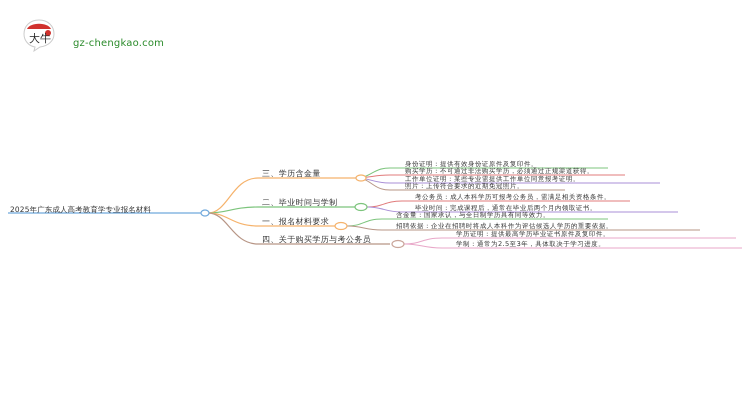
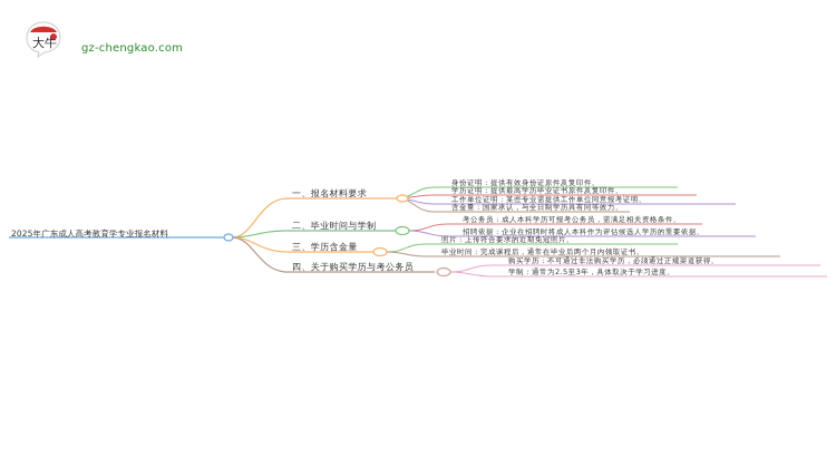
  大牛
  gz-chengkao.com
  2025年广东成人高考教育学专业报名材料
- 三、学历含金量
+ 一、报名材料要求
  二、毕业时间与学制
- 一、报名材料要求
+ 三、学历含金量
  四、关于购买学历与考公务员
  身份证明：提供有效身份证原件及复印件。
- 购买学历：不可通过非法购买学历，必须通过正规渠道获得。
+ 学历证明：提供最高学历毕业证书原件及复印件。
  工作单位证明：某些专业需提供工作单位同意报考证明。
- 照片：上传符合要求的近期免冠照片。
+ 含金量：国家承认，与全日制学历具有同等效力。
  考公务员：成人本科学历可报考公务员，需满足相关资格条件。
- 毕业时间：完成课程后，通常在毕业后两个月内领取证书。
+ 招聘依据：企业在招聘时将成人本科作为评估候选人学历的重要依据。
- 含金量：国家承认，与全日制学历具有同等效力。
+ 照片：上传符合要求的近期免冠照片。
- 招聘依据：企业在招聘时将成人本科作为评估候选人学历的重要依据。
+ 毕业时间：完成课程后，通常在毕业后两个月内领取证书。
- 学历证明：提供最高学历毕业证书原件及复印件。
+ 购买学历：不可通过非法购买学历，必须通过正规渠道获得。
  学制：通常为2.5至3年，具体取决于学习进度。
